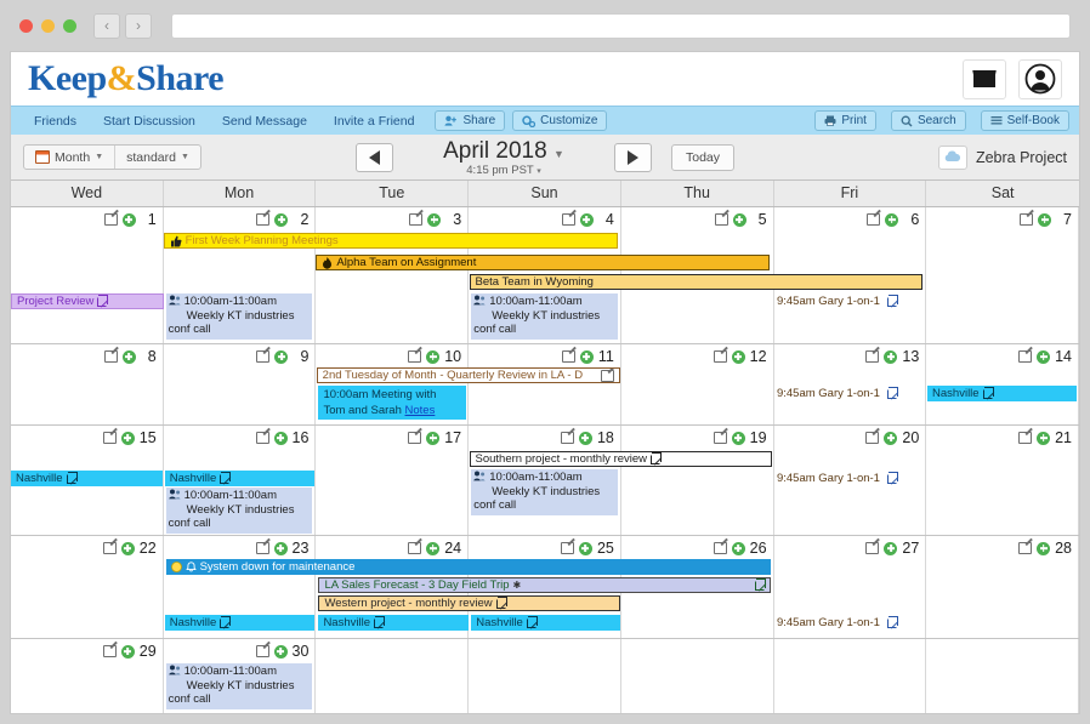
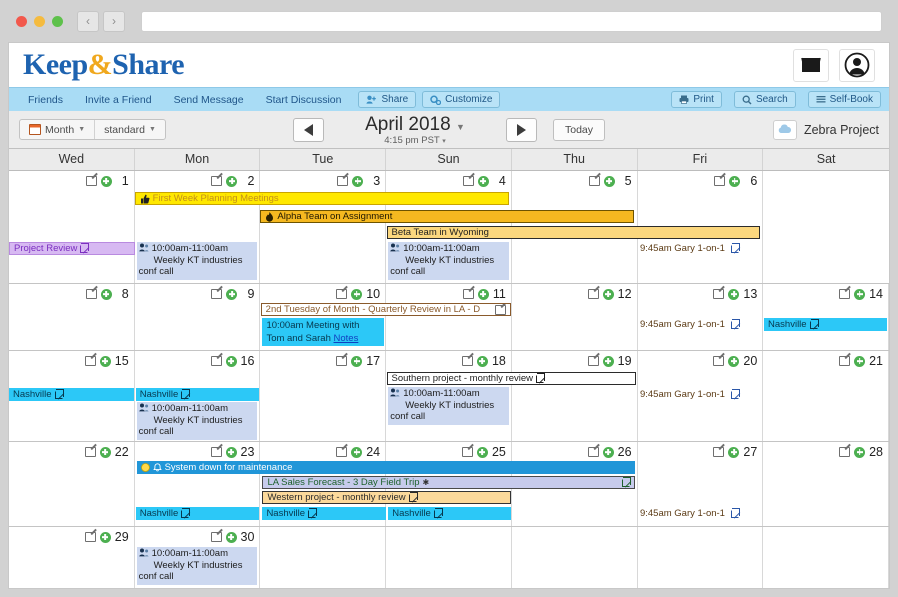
  ‹
  ›
  Keep&Share
  Friends
- Start Discussion
+ Invite a Friend
  Send Message
- Invite a Friend
+ Start Discussion
  Share
  Customize
  Print
  Search
  Self-Book
  Month
  standard
  April 2018 ▼
  4:15 pm PST
  Today
  Zebra Project
  Wed
  Mon
  Tue
  Sun
  Thu
  Fri
  Sat
  1
  2
  3
  4
  5
  6
- 7
  First Week Planning Meetings
  Alpha Team on Assignment
  Beta Team in Wyoming
  Project Review
  10:00am-11:00am
  Weekly KT industries
  conf call
  10:00am-11:00am
  Weekly KT industries
  conf call
  9:45am Gary 1-on-1
  8
  9
  10
  11
  12
  13
  14
  2nd Tuesday of Month - Quarterly Review in LA - D
  10:00am Meeting with
  Tom and Sarah Notes
  9:45am Gary 1-on-1
  Nashville
  15
  16
  17
  18
  19
  20
  21
  Southern project - monthly review
  Nashville
  Nashville
  10:00am-11:00am
  Weekly KT industries
  conf call
  10:00am-11:00am
  Weekly KT industries
  conf call
  9:45am Gary 1-on-1
  22
  23
  24
  25
  26
  27
  28
  System down for maintenance
  LA Sales Forecast - 3 Day Field Trip
  ✱
  Western project - monthly review
  Nashville
  Nashville
  Nashville
  9:45am Gary 1-on-1
  29
  30
  10:00am-11:00am
  Weekly KT industries
  conf call
